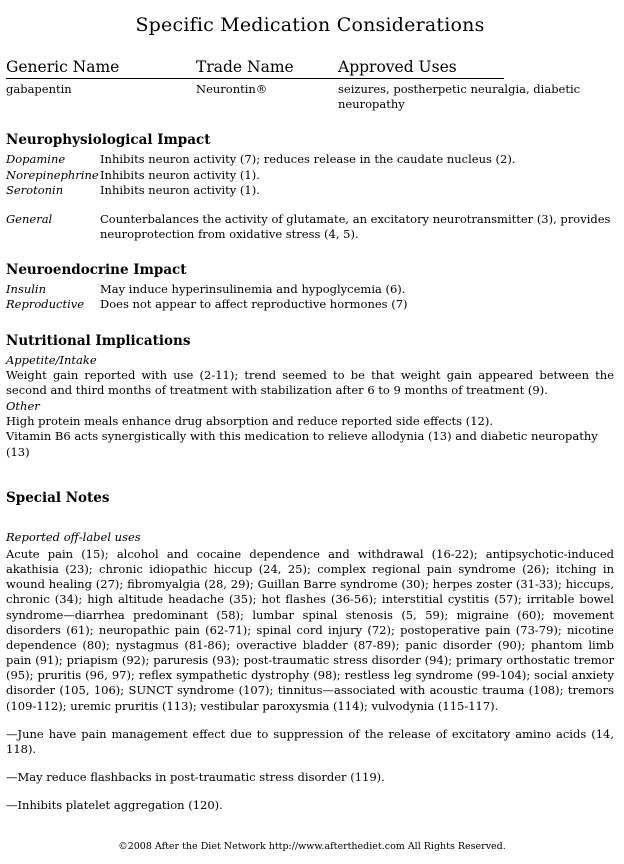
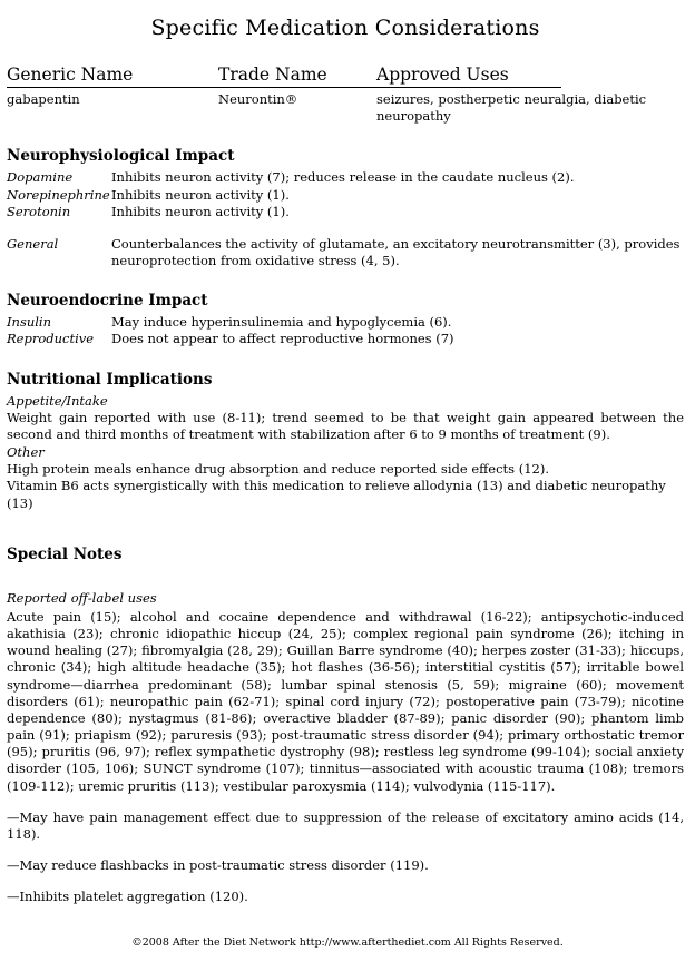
  Specific Medication Considerations
  Generic Name
  Trade Name
  Approved Uses
  gabapentin
  Neurontin®
  seizures, postherpetic neuralgia, diabetic neuropathy
  Neurophysiological Impact
  Dopamine
  Inhibits neuron activity (7); reduces release in the caudate nucleus (2).
  Norepinephrine
  Inhibits neuron activity (1).
  Serotonin
  Inhibits neuron activity (1).
  General
  Counterbalances the activity of glutamate, an excitatory neurotransmitter (3), provides neuroprotection from oxidative stress (4, 5).
  Neuroendocrine Impact
  Insulin
  May induce hyperinsulinemia and hypoglycemia (6).
  Reproductive
  Does not appear to affect reproductive hormones (7)
  Nutritional Implications
  Appetite/Intake
- Weight gain reported with use (2-11); trend seemed to be that weight gain appeared between the second and third months of treatment with stabilization after 6 to 9 months of treatment (9).
+ Weight gain reported with use (8-11); trend seemed to be that weight gain appeared between the second and third months of treatment with stabilization after 6 to 9 months of treatment (9).
  Other
  High protein meals enhance drug absorption and reduce reported side effects (12).
  Vitamin B6 acts synergistically with this medication to relieve allodynia (13) and diabetic neuropathy (13)
  Special Notes
  Reported off-label uses
- Acute pain (15); alcohol and cocaine dependence and withdrawal (16-22); antipsychotic-induced akathisia (23); chronic idiopathic hiccup (24, 25); complex regional pain syndrome (26); itching in wound healing (27); fibromyalgia (28, 29); Guillan Barre syndrome (30); herpes zoster (31-33); hiccups, chronic (34); high altitude headache (35); hot flashes (36-56); interstitial cystitis (57); irritable bowel syndrome—diarrhea predominant (58); lumbar spinal stenosis (5, 59); migraine (60); movement disorders (61); neuropathic pain (62-71); spinal cord injury (72); postoperative pain (73-79); nicotine dependence (80); nystagmus (81-86); overactive bladder (87-89); panic disorder (90); phantom limb pain (91); priapism (92); paruresis (93); post-traumatic stress disorder (94); primary orthostatic tremor (95); pruritis (96, 97); reflex sympathetic dystrophy (98); restless leg syndrome (99-104); social anxiety disorder (105, 106); SUNCT syndrome (107); tinnitus—associated with acoustic trauma (108); tremors (109-112); uremic pruritis (113); vestibular paroxysmia (114); vulvodynia (115-117).
+ Acute pain (15); alcohol and cocaine dependence and withdrawal (16-22); antipsychotic-induced akathisia (23); chronic idiopathic hiccup (24, 25); complex regional pain syndrome (26); itching in wound healing (27); fibromyalgia (28, 29); Guillan Barre syndrome (40); herpes zoster (31-33); hiccups, chronic (34); high altitude headache (35); hot flashes (36-56); interstitial cystitis (57); irritable bowel syndrome—diarrhea predominant (58); lumbar spinal stenosis (5, 59); migraine (60); movement disorders (61); neuropathic pain (62-71); spinal cord injury (72); postoperative pain (73-79); nicotine dependence (80); nystagmus (81-86); overactive bladder (87-89); panic disorder (90); phantom limb pain (91); priapism (92); paruresis (93); post-traumatic stress disorder (94); primary orthostatic tremor (95); pruritis (96, 97); reflex sympathetic dystrophy (98); restless leg syndrome (99-104); social anxiety disorder (105, 106); SUNCT syndrome (107); tinnitus—associated with acoustic trauma (108); tremors (109-112); uremic pruritis (113); vestibular paroxysmia (114); vulvodynia (115-117).
- —June have pain management effect due to suppression of the release of excitatory amino acids (14, 118).
+ —May have pain management effect due to suppression of the release of excitatory amino acids (14, 118).
  —May reduce flashbacks in post-traumatic stress disorder (119).
  —Inhibits platelet aggregation (120).
  ©2008 After the Diet Network http://www.afterthediet.com All Rights Reserved.
